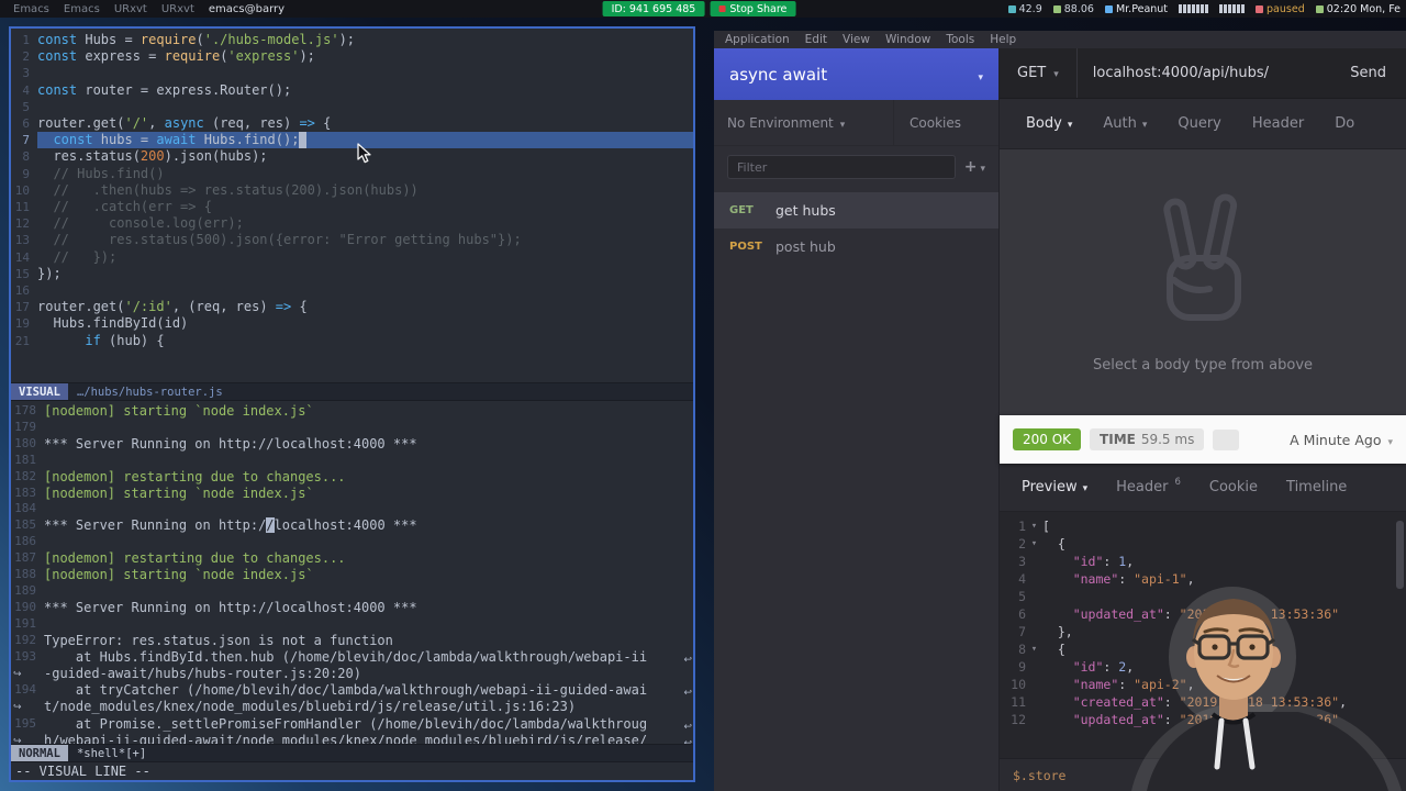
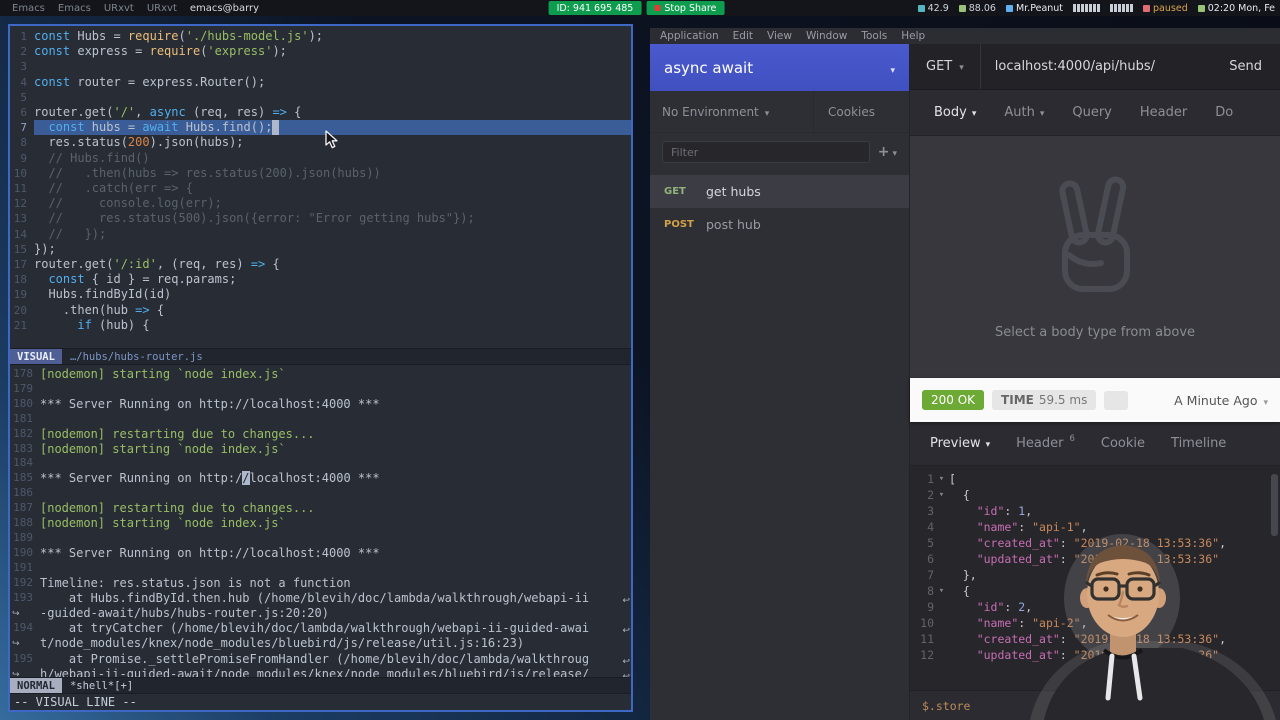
  Emacs
  Emacs
  URxvt
  URxvt
  emacs@barry
  ID: 941 695 485
  Stop Share
  42.9
  88.06
  Mr.Peanut
  paused
  02:20 Mon, Fe
  1
  const Hubs = require('./hubs-model.js');
  2
  const express = require('express');
  3
  4
  const router = express.Router();
  5
  6
  router.get('/', async (req, res) => {
  7
  const hubs = await Hubs.find();
  8
  res.status(200).json(hubs);
  9
  // Hubs.find()
  10
  // .then(hubs => res.status(200).json(hubs))
  11
  // .catch(err => {
  12
  // console.log(err);
  13
  // res.status(500).json({error: "Error getting hubs"});
  14
  // });
  15
  });
- 16
  17
  router.get('/:id', (req, res) => {
+ 18
+ const { id } = req.params;
  19
  Hubs.findById(id)
+ 20
+ .then(hub => {
  21
  if (hub) {
  VISUAL
  …/hubs/hubs-router.js
  178
  [nodemon] starting `node index.js`
  179
  180
  *** Server Running on http://localhost:4000 ***
  181
  182
  [nodemon] restarting due to changes...
  183
  [nodemon] starting `node index.js`
  184
  185
  *** Server Running on http://localhost:4000 ***
  186
  187
  [nodemon] restarting due to changes...
  188
  [nodemon] starting `node index.js`
  189
  190
  *** Server Running on http://localhost:4000 ***
  191
  192
- TypeError: res.status.json is not a function
+ Timeline: res.status.json is not a function
  193
  at Hubs.findById.then.hub (/home/blevih/doc/lambda/walkthrough/webapi-ii
  -guided-await/hubs/hubs-router.js:20:20)
  194
  at tryCatcher (/home/blevih/doc/lambda/walkthrough/webapi-ii-guided-awai
  t/node_modules/knex/node_modules/bluebird/js/release/util.js:16:23)
  195
  at Promise._settlePromiseFromHandler (/home/blevih/doc/lambda/walkthroug
  h/webapi-ii-guided-await/node_modules/knex/node_modules/bluebird/js/release/
  NORMAL
  *shell*[+]
  -- VISUAL LINE --
  Application
  Edit
  View
  Window
  Tools
  Help
  async await
  No Environment
  Cookies
  Filter
  GET
  get hubs
  POST
  post hub
  GET
  localhost:4000/api/hubs/
  Send
  Body
  Auth
  Query
  Header
  Do
  Select a body type from above
  200 OK
  TIME
  59.5 ms
  A Minute Ago
  Preview
  Header
  6
  Cookie
  Timeline
  1
  ▾
  [
  2
  ▾
  {
  3
  "id": 1,
  4
  "name": "api-1",
  5
+ "created_at": "2019-02-18 13:53:36",
  6
  "updated_at": "20 13:53:36"
  7
  },
  8
  ▾
  {
  9
  "id": 2,
  10
  "name": "api-2",
  11
  "created_at": "201918 13:53:36",
  12
  $.store
